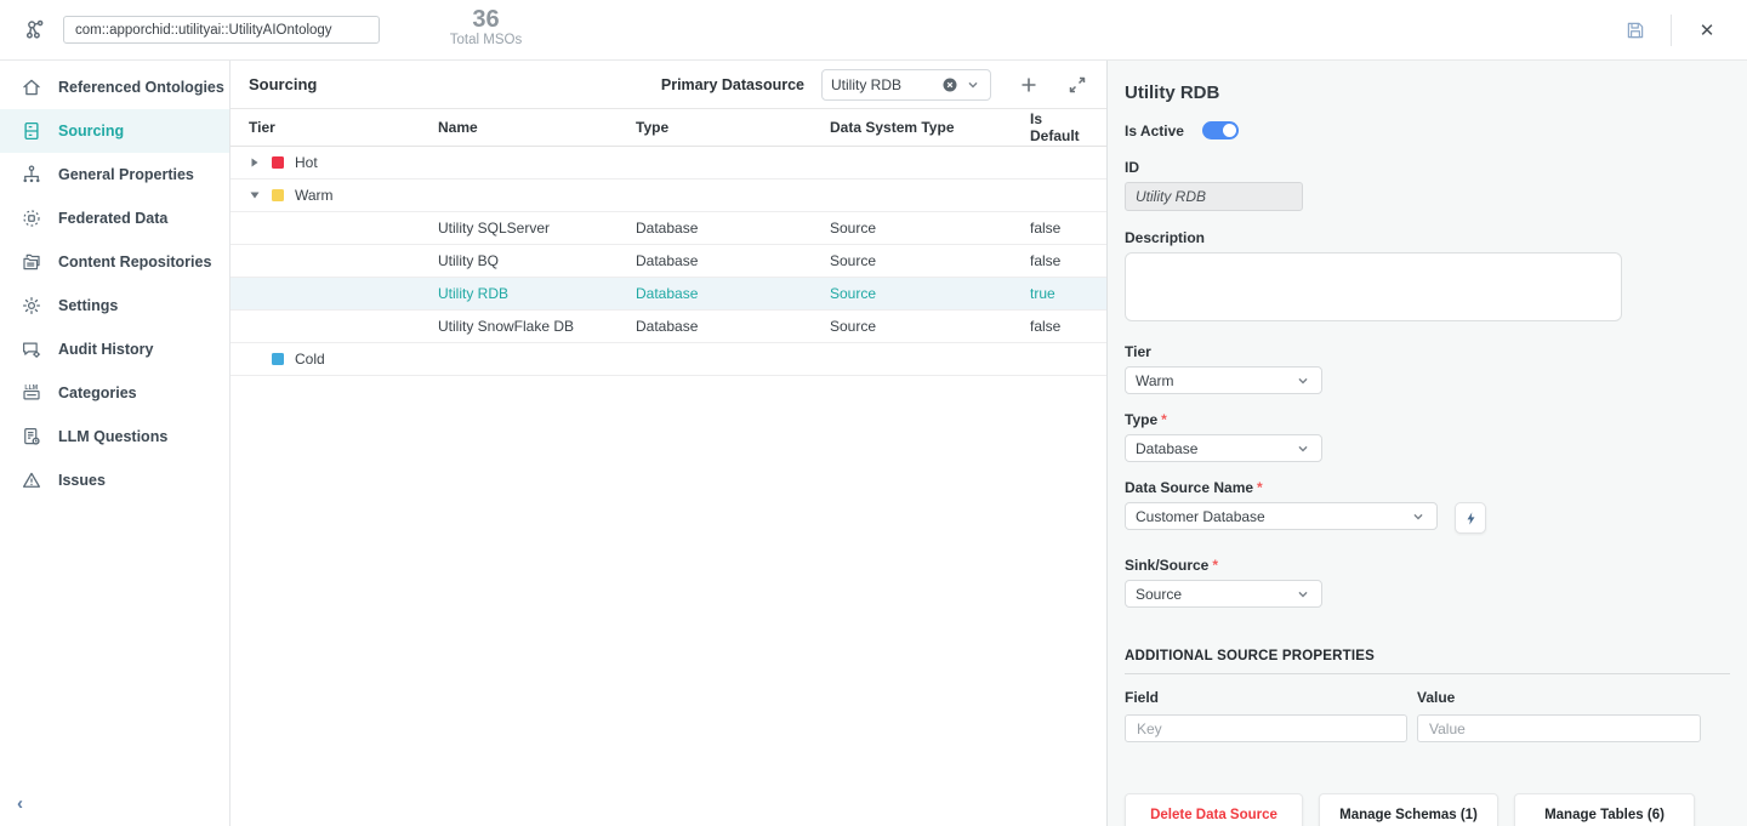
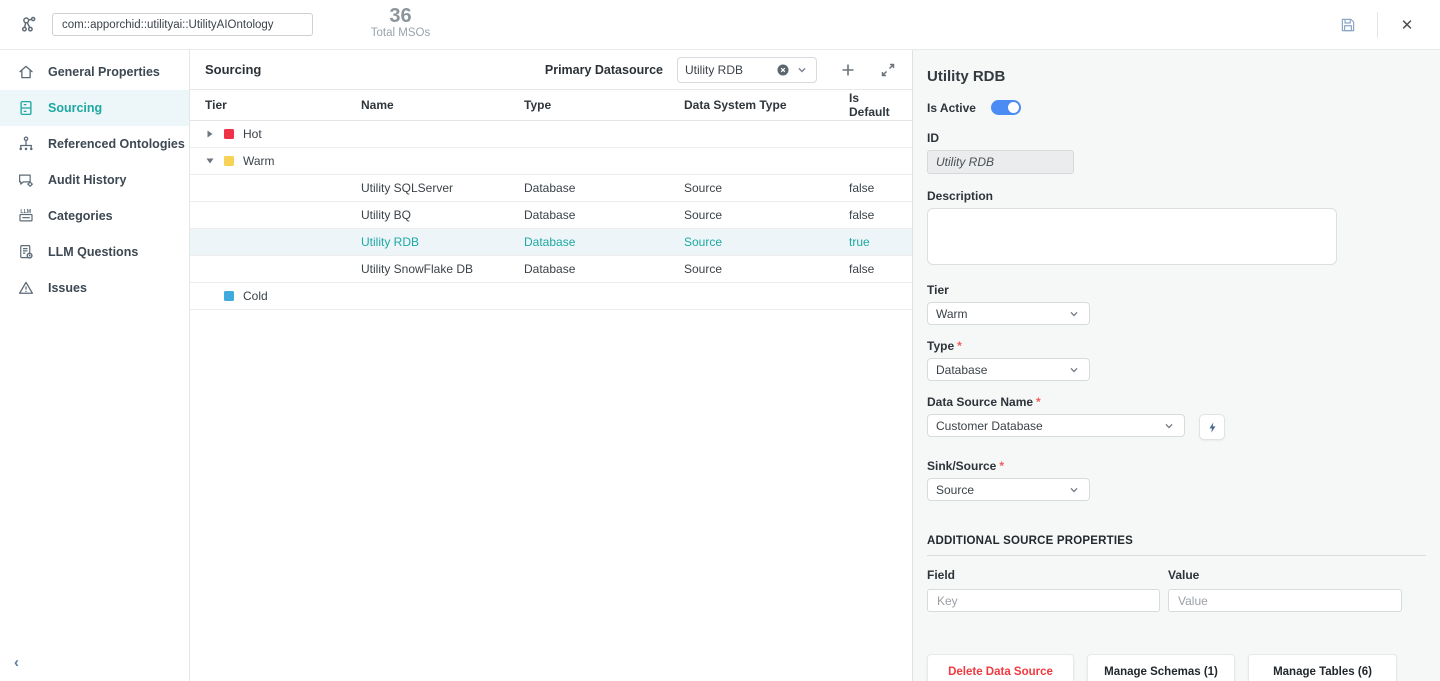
  com::apporchid::utilityai::UtilityAIOntology
  36
  Total MSOs
  ✕
- Referenced Ontologies
+ General Properties
  Sourcing
- General Properties
+ Referenced Ontologies
- Federated Data
- Content Repositories
- Settings
  Audit History
  Categories
  LLM Questions
  Issues
  ‹
  Sourcing
  Primary Datasource
  Utility RDB
  Tier
  Name
  Type
  Data System Type
  Is Default
  Hot
  Warm
  Utility SQLServer
  Database
  Source
  false
  Utility BQ
  Database
  Source
  false
  Utility RDB
  Database
  Source
  true
  Utility SnowFlake DB
  Database
  Source
  false
  Cold
  Utility RDB
  Is Active
  ID
  Utility RDB
  Description
  Tier
  Warm
  Type *
  Database
  Data Source Name *
  Customer Database
  Sink/Source *
  Source
  ADDITIONAL SOURCE PROPERTIES
  Field
  Value
  Key
  Value
  Delete Data Source
  Manage Schemas (1)
  Manage Tables (6)
